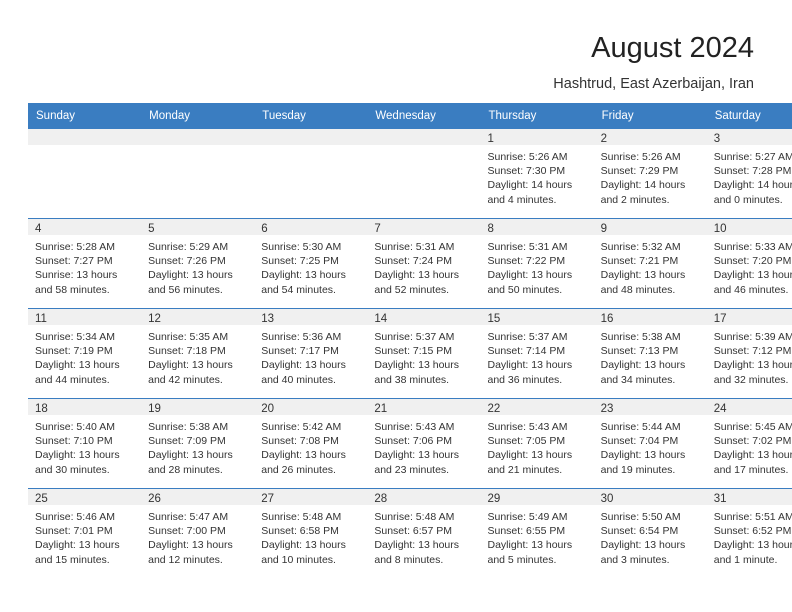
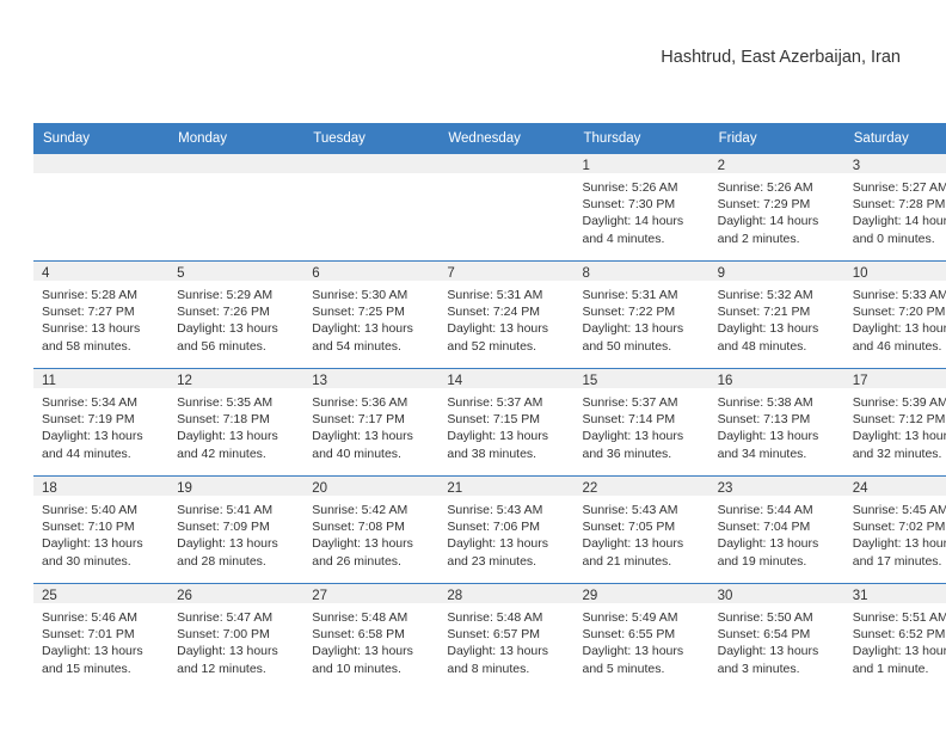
- August 2024
  Hashtrud, East Azerbaijan, Iran
  Sunday	Monday	Tuesday	Wednesday	Thursday	Friday	Saturday
  				1Sunrise: 5:26 AMSunset: 7:30 PMDaylight: 14 hours and 4 minutes.	2Sunrise: 5:26 AMSunset: 7:29 PMDaylight: 14 hours and 2 minutes.	3Sunrise: 5:27 AMSunset: 7:28 PMDaylight: 14 hour and 0 minutes.
  4Sunrise: 5:28 AMSunset: 7:27 PMSunrise: 13 hours and 58 minutes.	5Sunrise: 5:29 AMSunset: 7:26 PMDaylight: 13 hours and 56 minutes.	6Sunrise: 5:30 AMSunset: 7:25 PMDaylight: 13 hours and 54 minutes.	7Sunrise: 5:31 AMSunset: 7:24 PMDaylight: 13 hours and 52 minutes.	8Sunrise: 5:31 AMSunset: 7:22 PMDaylight: 13 hours and 50 minutes.	9Sunrise: 5:32 AMSunset: 7:21 PMDaylight: 13 hours and 48 minutes.	10Sunrise: 5:33 AMSunset: 7:20 PMDaylight: 13 hour and 46 minutes.
  11Sunrise: 5:34 AMSunset: 7:19 PMDaylight: 13 hours and 44 minutes.	12Sunrise: 5:35 AMSunset: 7:18 PMDaylight: 13 hours and 42 minutes.	13Sunrise: 5:36 AMSunset: 7:17 PMDaylight: 13 hours and 40 minutes.	14Sunrise: 5:37 AMSunset: 7:15 PMDaylight: 13 hours and 38 minutes.	15Sunrise: 5:37 AMSunset: 7:14 PMDaylight: 13 hours and 36 minutes.	16Sunrise: 5:38 AMSunset: 7:13 PMDaylight: 13 hours and 34 minutes.	17Sunrise: 5:39 AMSunset: 7:12 PMDaylight: 13 hour and 32 minutes.
- 18Sunrise: 5:40 AMSunset: 7:10 PMDaylight: 13 hours and 30 minutes.	19Sunrise: 5:38 AMSunset: 7:09 PMDaylight: 13 hours and 28 minutes.	20Sunrise: 5:42 AMSunset: 7:08 PMDaylight: 13 hours and 26 minutes.	21Sunrise: 5:43 AMSunset: 7:06 PMDaylight: 13 hours and 23 minutes.	22Sunrise: 5:43 AMSunset: 7:05 PMDaylight: 13 hours and 21 minutes.	23Sunrise: 5:44 AMSunset: 7:04 PMDaylight: 13 hours and 19 minutes.	24Sunrise: 5:45 AMSunset: 7:02 PMDaylight: 13 hour and 17 minutes.
+ 18Sunrise: 5:40 AMSunset: 7:10 PMDaylight: 13 hours and 30 minutes.	19Sunrise: 5:41 AMSunset: 7:09 PMDaylight: 13 hours and 28 minutes.	20Sunrise: 5:42 AMSunset: 7:08 PMDaylight: 13 hours and 26 minutes.	21Sunrise: 5:43 AMSunset: 7:06 PMDaylight: 13 hours and 23 minutes.	22Sunrise: 5:43 AMSunset: 7:05 PMDaylight: 13 hours and 21 minutes.	23Sunrise: 5:44 AMSunset: 7:04 PMDaylight: 13 hours and 19 minutes.	24Sunrise: 5:45 AMSunset: 7:02 PMDaylight: 13 hour and 17 minutes.
  25Sunrise: 5:46 AMSunset: 7:01 PMDaylight: 13 hours and 15 minutes.	26Sunrise: 5:47 AMSunset: 7:00 PMDaylight: 13 hours and 12 minutes.	27Sunrise: 5:48 AMSunset: 6:58 PMDaylight: 13 hours and 10 minutes.	28Sunrise: 5:48 AMSunset: 6:57 PMDaylight: 13 hours and 8 minutes.	29Sunrise: 5:49 AMSunset: 6:55 PMDaylight: 13 hours and 5 minutes.	30Sunrise: 5:50 AMSunset: 6:54 PMDaylight: 13 hours and 3 minutes.	31Sunrise: 5:51 AMSunset: 6:52 PMDaylight: 13 hour and 1 minute.
